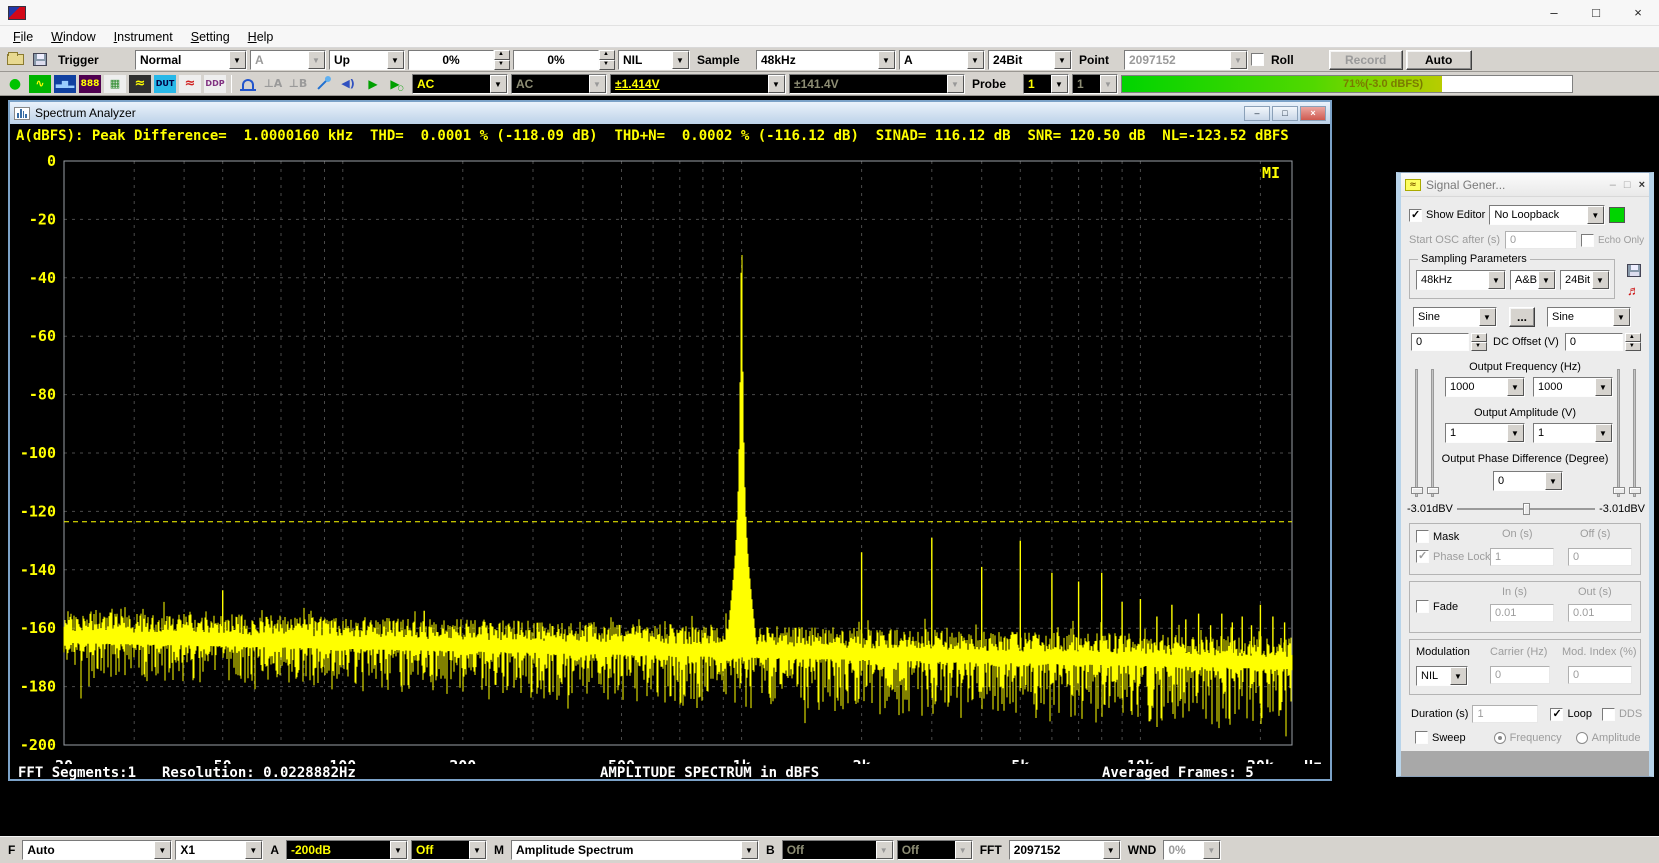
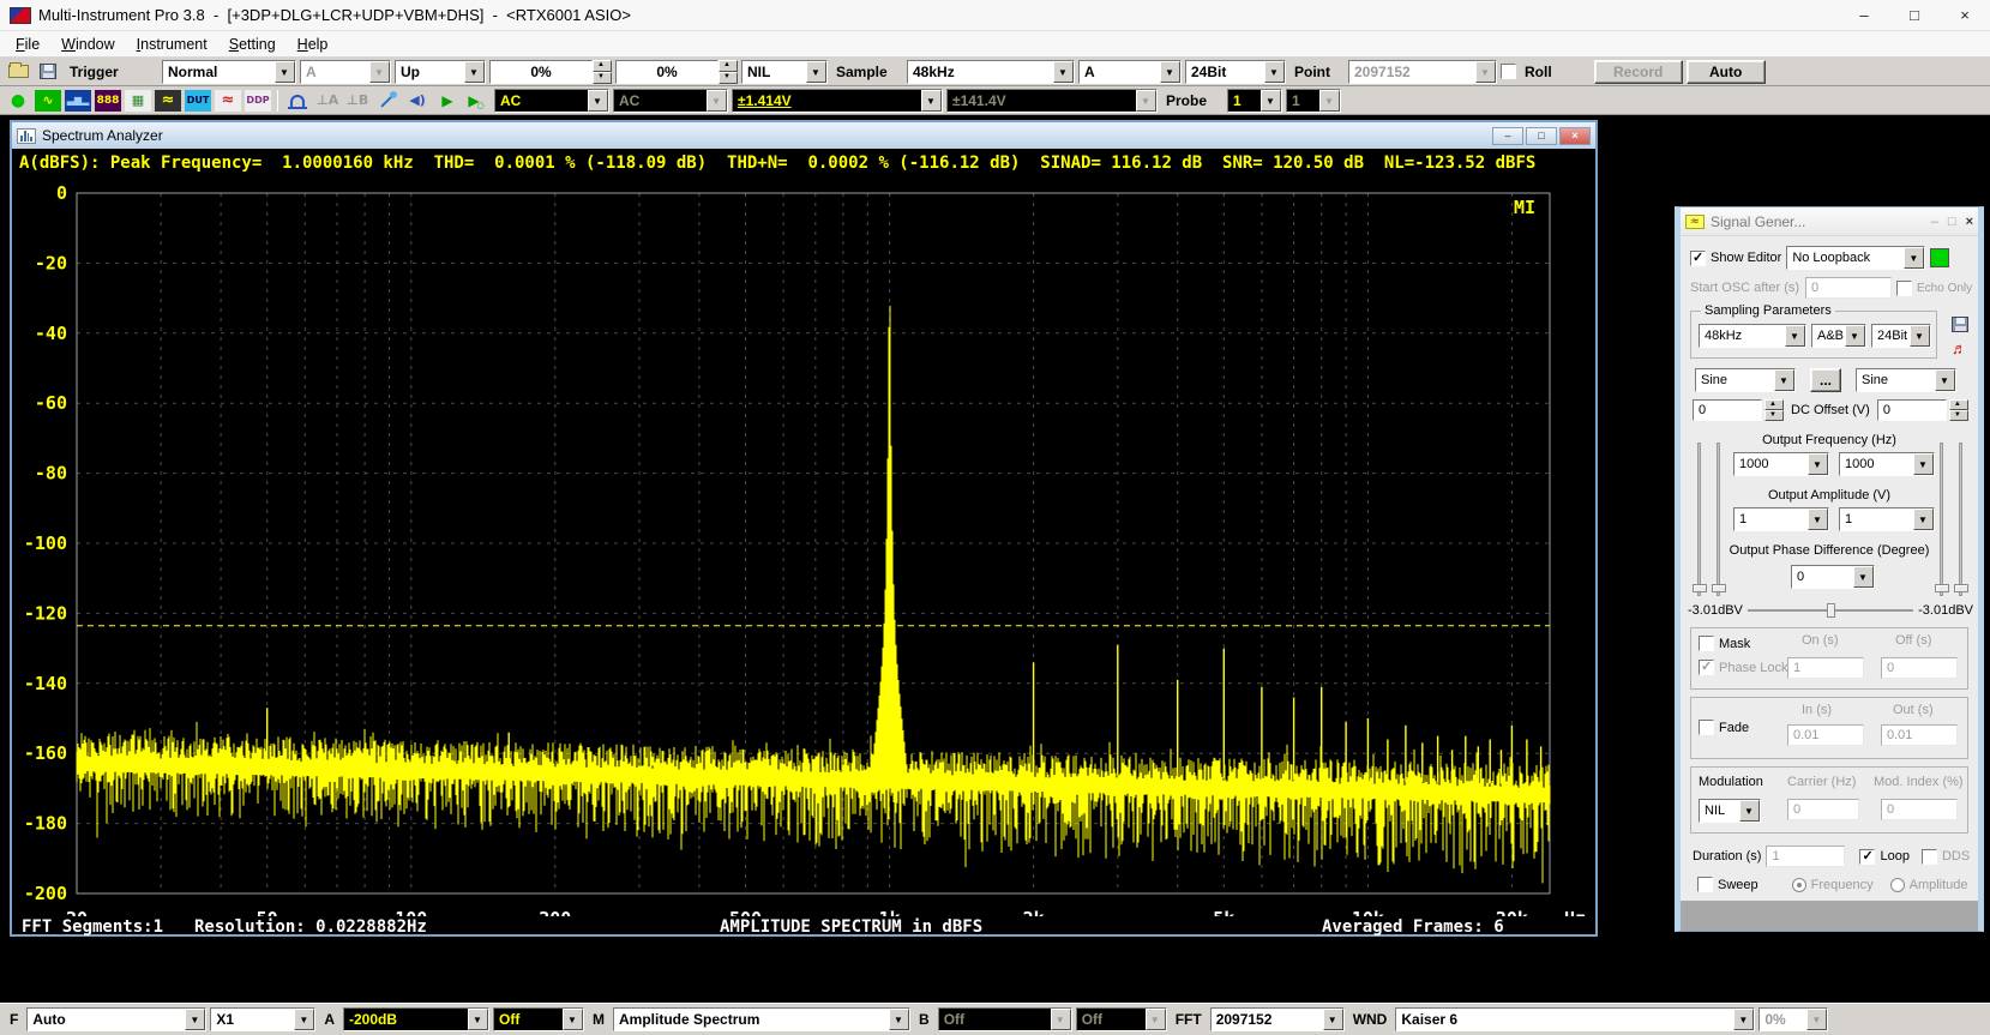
+ Multi-Instrument Pro 3.8 - [+3DP+DLG+LCR+UDP+VBM+DHS] - <RTX6001 ASIO>
  –
  □
  ×
  File
  Window
  Instrument
  Setting
  Help
  Trigger
  Normal
  A
  Up
  0%
  0%
  NIL
  Sample
  48kHz
  A
  24Bit
  Point
  2097152
  Roll
  Record
  Auto
  ●
  ∿
  ▃▆▂
  888
  ▦
  ≈
  DUT
  ≈
  DDP
  ⊥A
  ⊥B
  ◀)
  ▶
  ▶
  AC
  AC
  ±1.414V
  ±141.4V
  Probe
  1
  1
- 71%(-3.0 dBFS)
  Spectrum Analyzer
  –
  □
  ×
- A(dBFS): Peak Difference= 1.0000160 kHz THD= 0.0001 % (-118.09 dB) THD+N= 0.0002 % (-116.12 dB) SINAD= 116.12 dB SNR= 120.50 dB NL=-123.52 dBFS
+ A(dBFS): Peak Frequency= 1.0000160 kHz THD= 0.0001 % (-118.09 dB) THD+N= 0.0002 % (-116.12 dB) SINAD= 116.12 dB SNR= 120.50 dB NL=-123.52 dBFS
  0
  -20
  -40
  -60
  -80
  -100
  -120
  -140
  -160
  -180
  -200
  MI
  FFT Segments:1
  Resolution: 0.0228882Hz
  AMPLITUDE SPECTRUM in dBFS
- Averaged Frames: 5
+ Averaged Frames: 6
  ≈
  Signal Gener...
  –
  □
  ×
  Show Editor
  No Loopback
  Start OSC after (s)
  0
  Echo Only
  Sampling Parameters
  48kHz
  A&B
  24Bit
  ♬
  Sine
  ...
  Sine
  0
  DC Offset (V)
  0
  Output Frequency (Hz)
  1000
  1000
  Output Amplitude (V)
  1
  1
  Output Phase Difference (Degree)
  0
  -3.01dBV
  -3.01dBV
  Mask
  On (s)
  Off (s)
  Phase Lock
  1
  0
  In (s)
  Out (s)
  Fade
  0.01
  0.01
  Modulation
  Carrier (Hz)
  Mod. Index (%)
  NIL
  0
  0
  Duration (s)
  1
  Loop
  DDS
  Sweep
  Frequency
  Amplitude
  F
  Auto
  X1
  A
  -200dB
  Off
  M
  Amplitude Spectrum
  B
  Off
  Off
  FFT
  2097152
  WND
+ Kaiser 6
  0%
